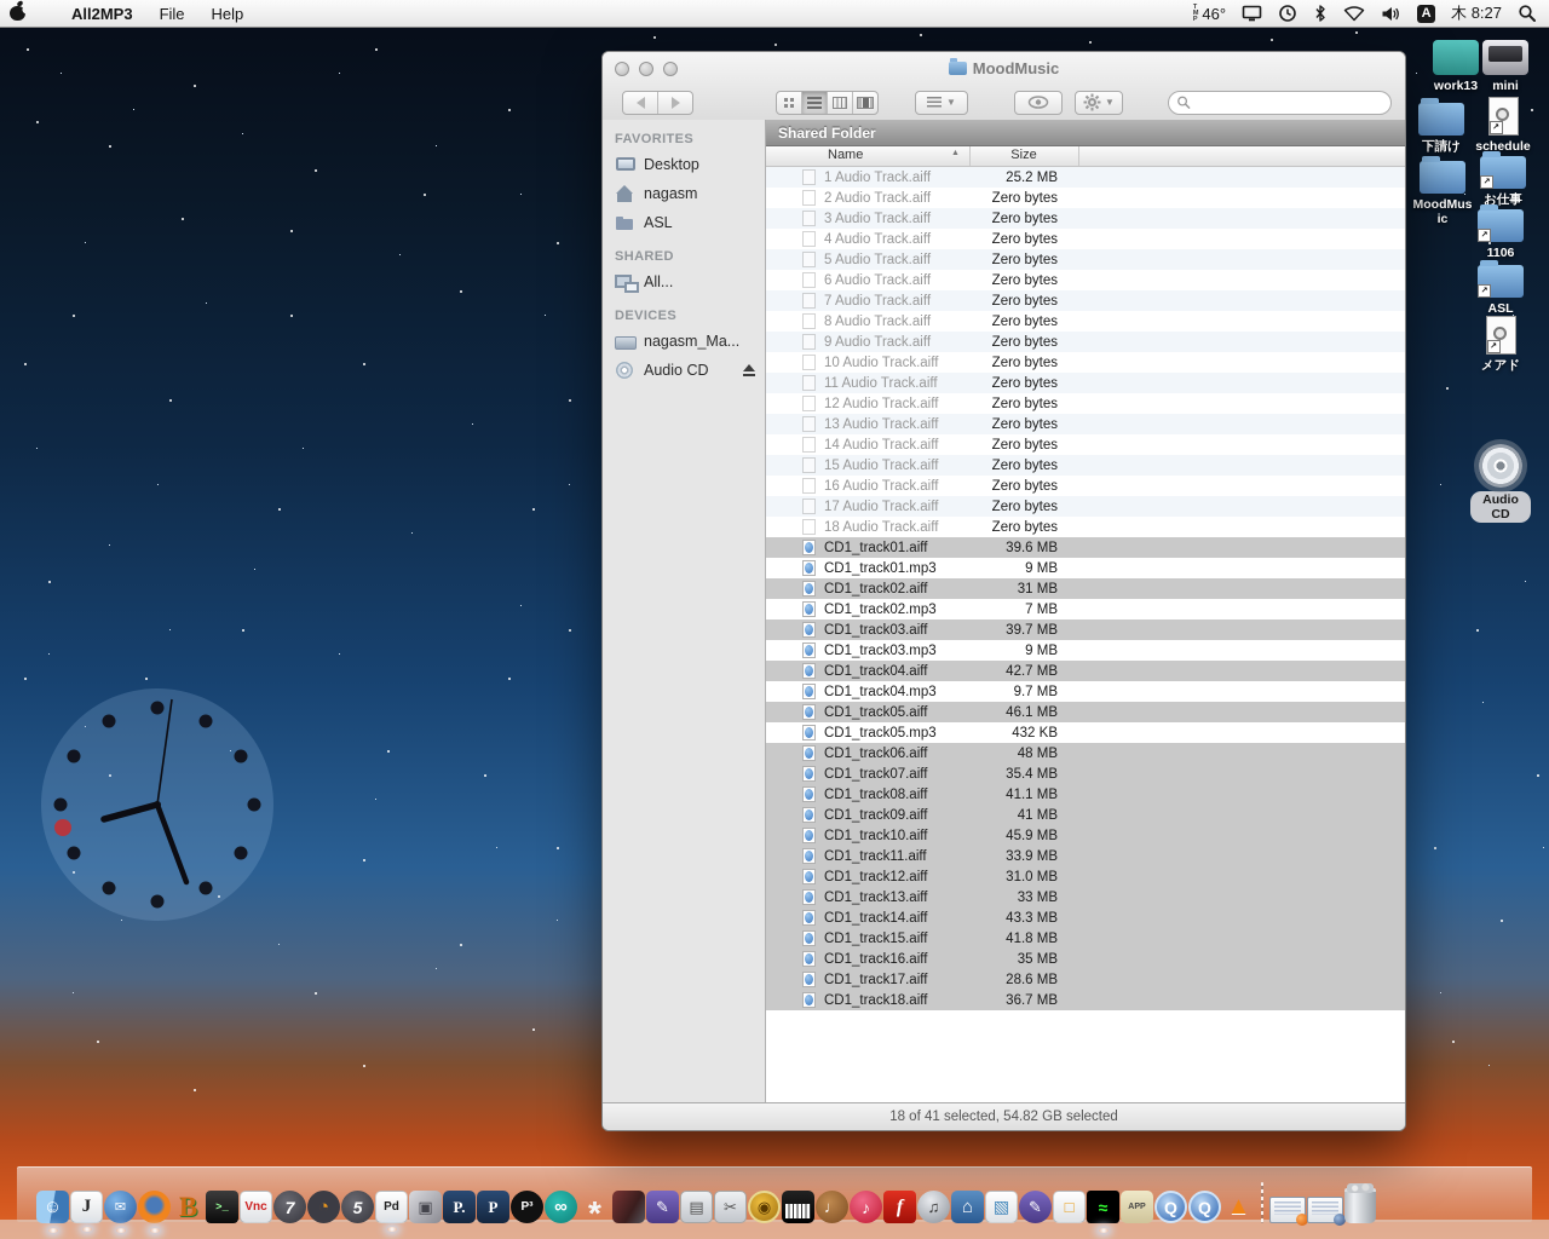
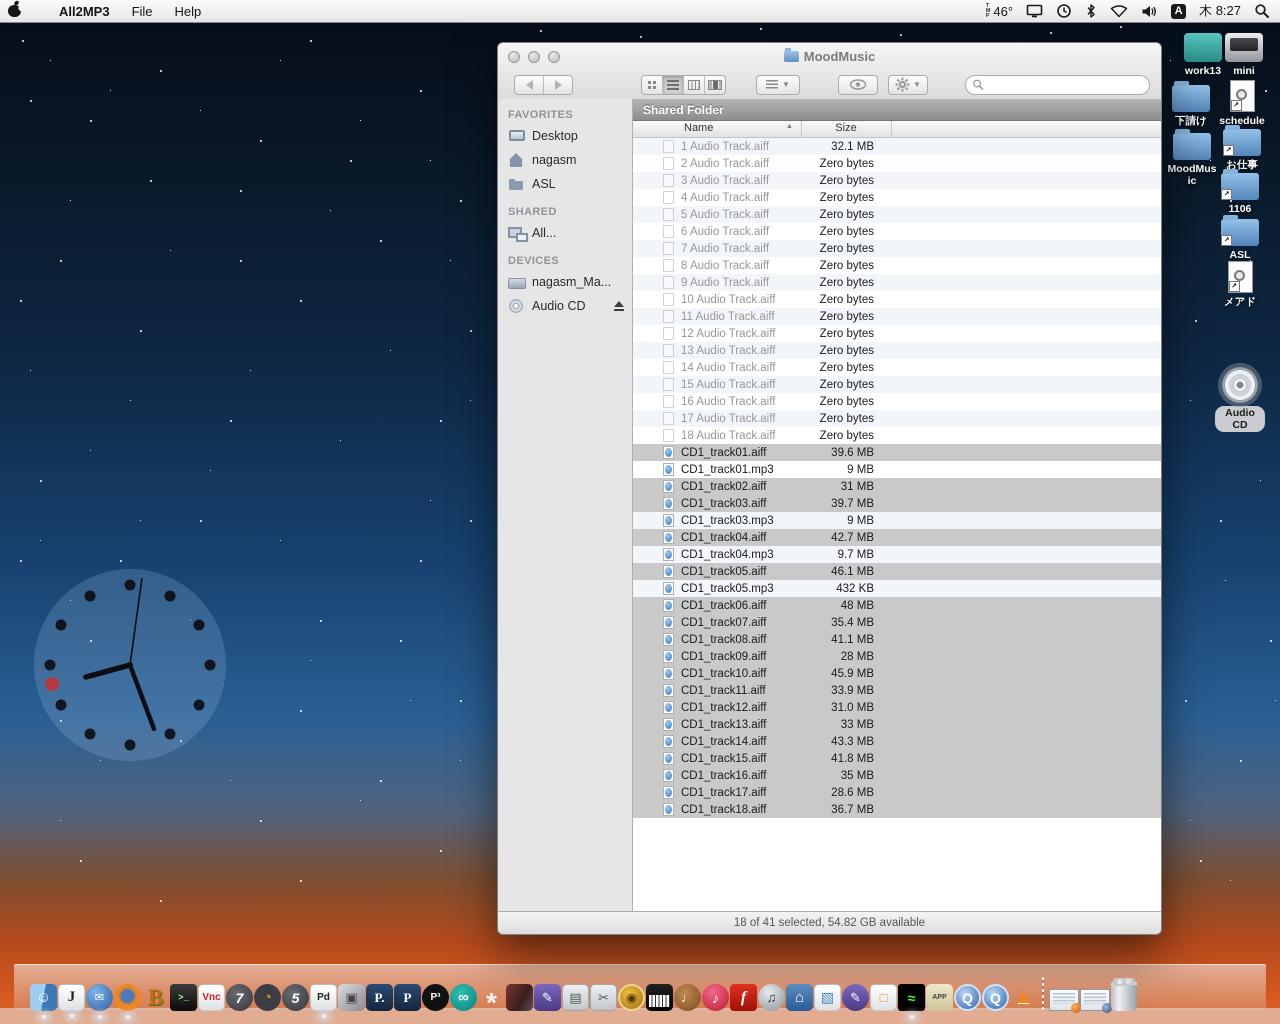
  All2MP3
  File
  Help
  46°
  A
  木 8:27
  MoodMusic
  ▼
  ▼
  FAVORITES
  Desktop
  nagasm
  ASL
  SHARED
  All...
  DEVICES
  nagasm_Ma...
  Audio CD
  Shared Folder
  Name
  Size
  1 Audio Track.aiff
- 25.2 MB
+ 32.1 MB
  2 Audio Track.aiff
  Zero bytes
  3 Audio Track.aiff
  Zero bytes
  4 Audio Track.aiff
  Zero bytes
  5 Audio Track.aiff
  Zero bytes
  6 Audio Track.aiff
  Zero bytes
  7 Audio Track.aiff
  Zero bytes
  8 Audio Track.aiff
  Zero bytes
  9 Audio Track.aiff
  Zero bytes
  10 Audio Track.aiff
  Zero bytes
  11 Audio Track.aiff
  Zero bytes
  12 Audio Track.aiff
  Zero bytes
  13 Audio Track.aiff
  Zero bytes
  14 Audio Track.aiff
  Zero bytes
  15 Audio Track.aiff
  Zero bytes
  16 Audio Track.aiff
  Zero bytes
  17 Audio Track.aiff
  Zero bytes
  18 Audio Track.aiff
  Zero bytes
  CD1_track01.aiff
  39.6 MB
  CD1_track01.mp3
  9 MB
  CD1_track02.aiff
  31 MB
- CD1_track02.mp3
- 7 MB
  CD1_track03.aiff
  39.7 MB
  CD1_track03.mp3
  9 MB
  CD1_track04.aiff
  42.7 MB
  CD1_track04.mp3
  9.7 MB
  CD1_track05.aiff
  46.1 MB
  CD1_track05.mp3
  432 KB
  CD1_track06.aiff
  48 MB
  CD1_track07.aiff
  35.4 MB
  CD1_track08.aiff
  41.1 MB
  CD1_track09.aiff
- 41 MB
+ 28 MB
  CD1_track10.aiff
  45.9 MB
  CD1_track11.aiff
  33.9 MB
  CD1_track12.aiff
  31.0 MB
  CD1_track13.aiff
  33 MB
  CD1_track14.aiff
  43.3 MB
  CD1_track15.aiff
  41.8 MB
  CD1_track16.aiff
  35 MB
  CD1_track17.aiff
  28.6 MB
  CD1_track18.aiff
  36.7 MB
- 18 of 41 selected, 54.82 GB selected
+ 18 of 41 selected, 54.82 GB available
  work13
  mini
  下請け
  schedule
  MoodMusic
  お仕事
  1106
  ASL
  メアド
  Audio CD
  ☺
  J
  ✉
  B
  >_
  Vnc
  7
  ◔
  5
  Pd
  ▣
  P.
  P
  P³
  ∞
  *
  ✎
  ▤
  ✂
  ◉
  ♩
  ♪
  f
  ♫
  ⌂
  ▧
  ✎
  □
  ≈
  Q
  Q
  ▲
